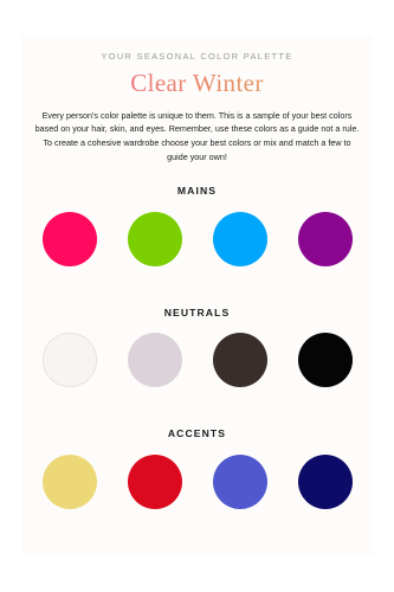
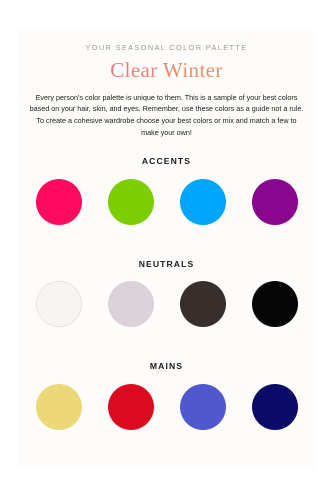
  YOUR SEASONAL COLOR PALETTE
  Clear Winter
- Every person's color palette is unique to them. This is a sample of your best colors based on your hair, skin, and eyes. Remember, use these colors as a guide not a rule. To create a cohesive wardrobe choose your best colors or mix and match a few to guide your own!
+ Every person's color palette is unique to them. This is a sample of your best colors based on your hair, skin, and eyes. Remember, use these colors as a guide not a rule. To create a cohesive wardrobe choose your best colors or mix and match a few to make your own!
- MAINS
+ ACCENTS
  NEUTRALS
- ACCENTS
+ MAINS
